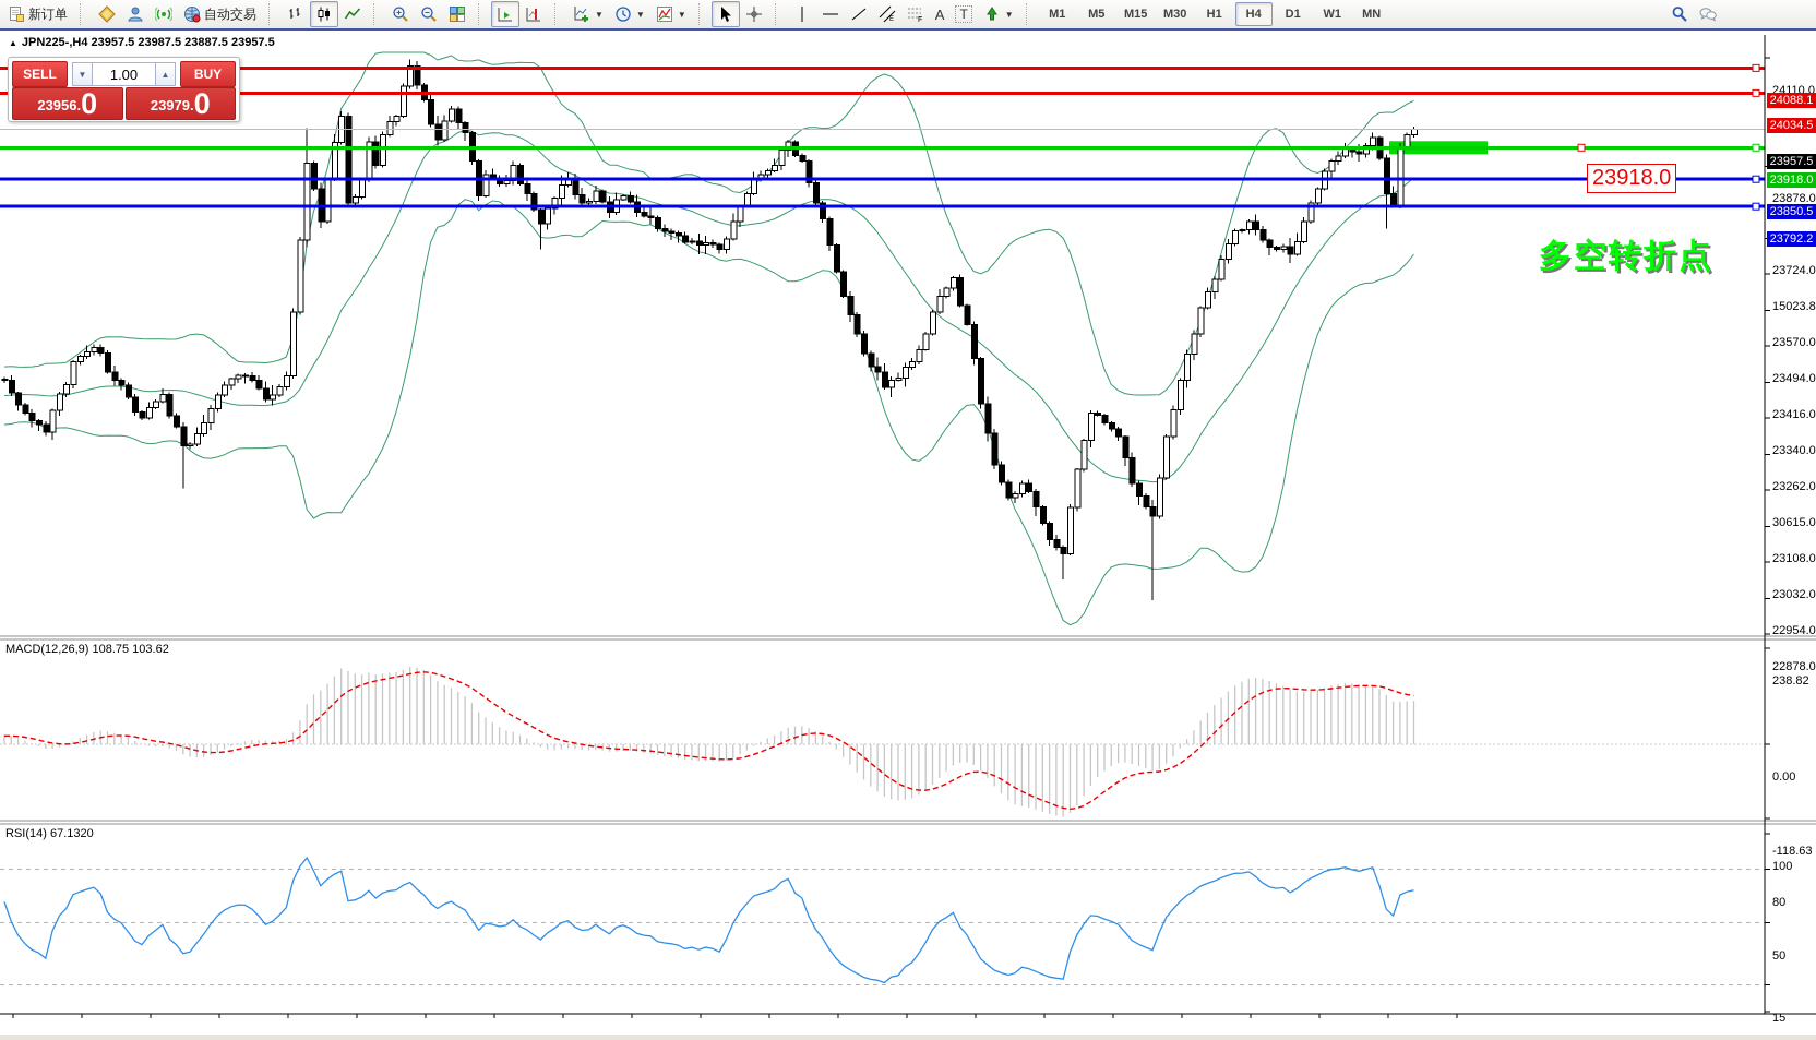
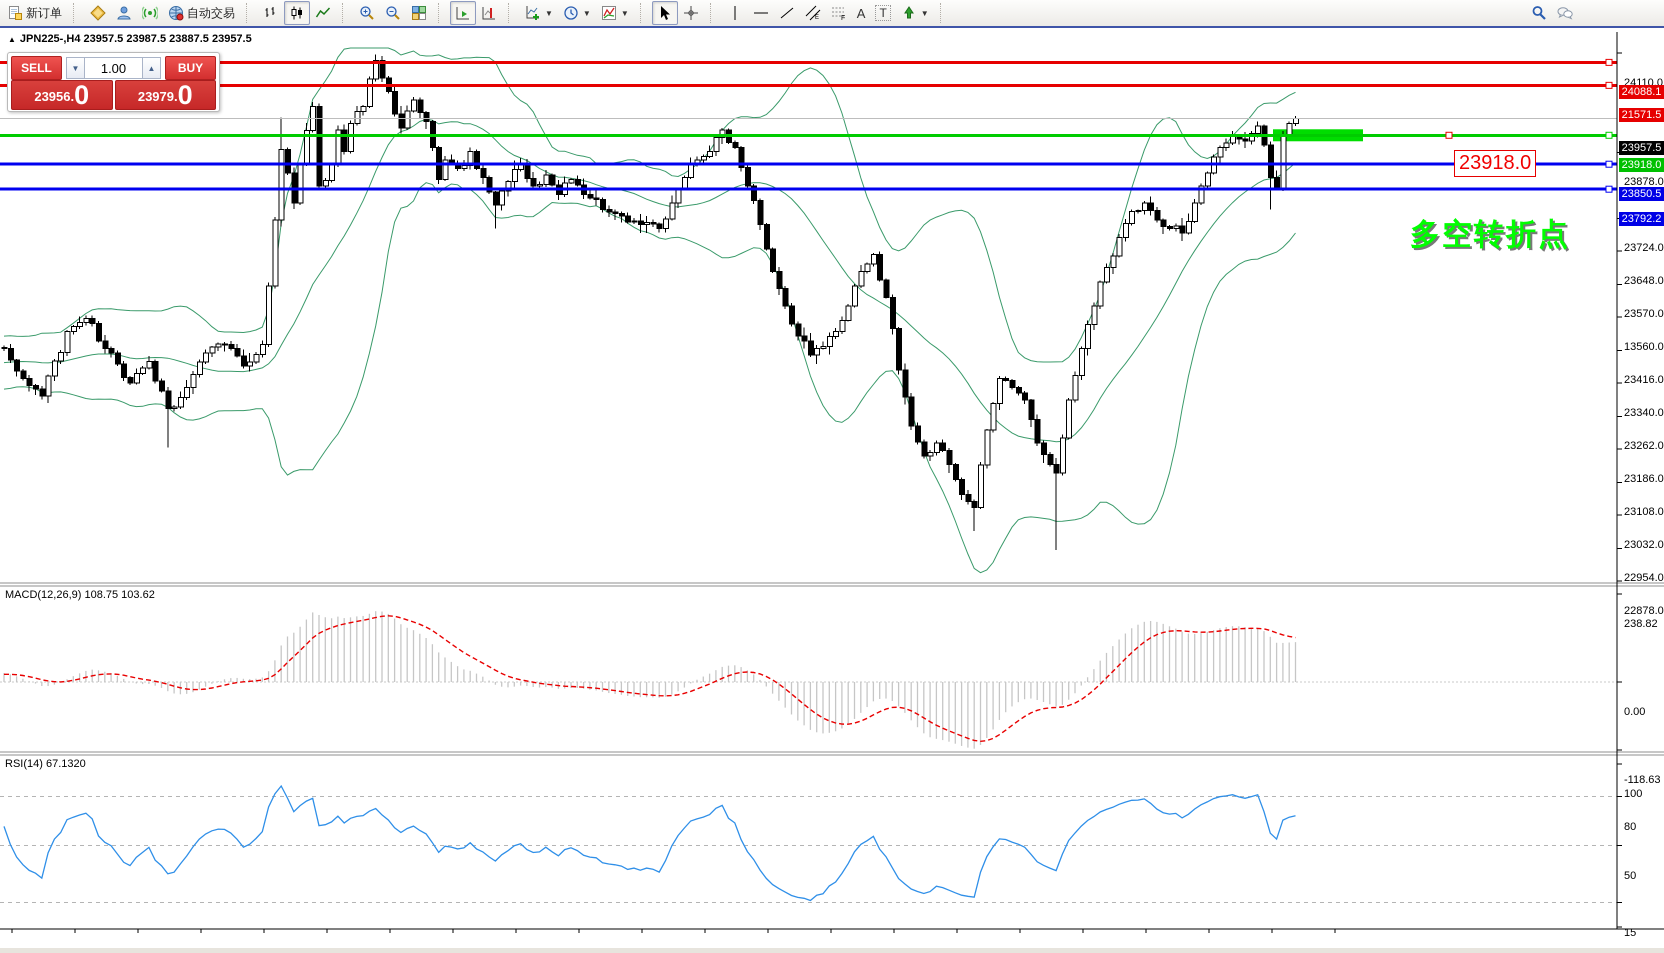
  新订单
  自动交易
  ▼
  ▼
  ▼
  A
  T
  ▼
- M1
- M5
- M15
- M30
- H1
- H4
- D1
- W1
- MN
  24088.1
- 24034.5
+ 21571.5
  23957.5
  23918.0
  23850.5
  23792.2
  24110.0
  23878.0
  23724.0
- 15023.8
+ 23648.0
  23570.0
- 23494.0
+ 13560.0
  23416.0
  23340.0
  23262.0
- 30615.0
+ 23186.0
  23108.0
  23032.0
  22954.0
  22878.0
  238.82
  0.00
  -118.63
  100
  80
  50
  15
  ▲ JPN225-,H4 23957.5 23987.5 23887.5 23957.5
  SELL
  ▼
  1.00
  ▲
  BUY
  23956
  .
  0
  23979
  .
  0
  MACD(12,26,9) 108.75 103.62
  RSI(14) 67.1320
  23918.0
  多空转折点
